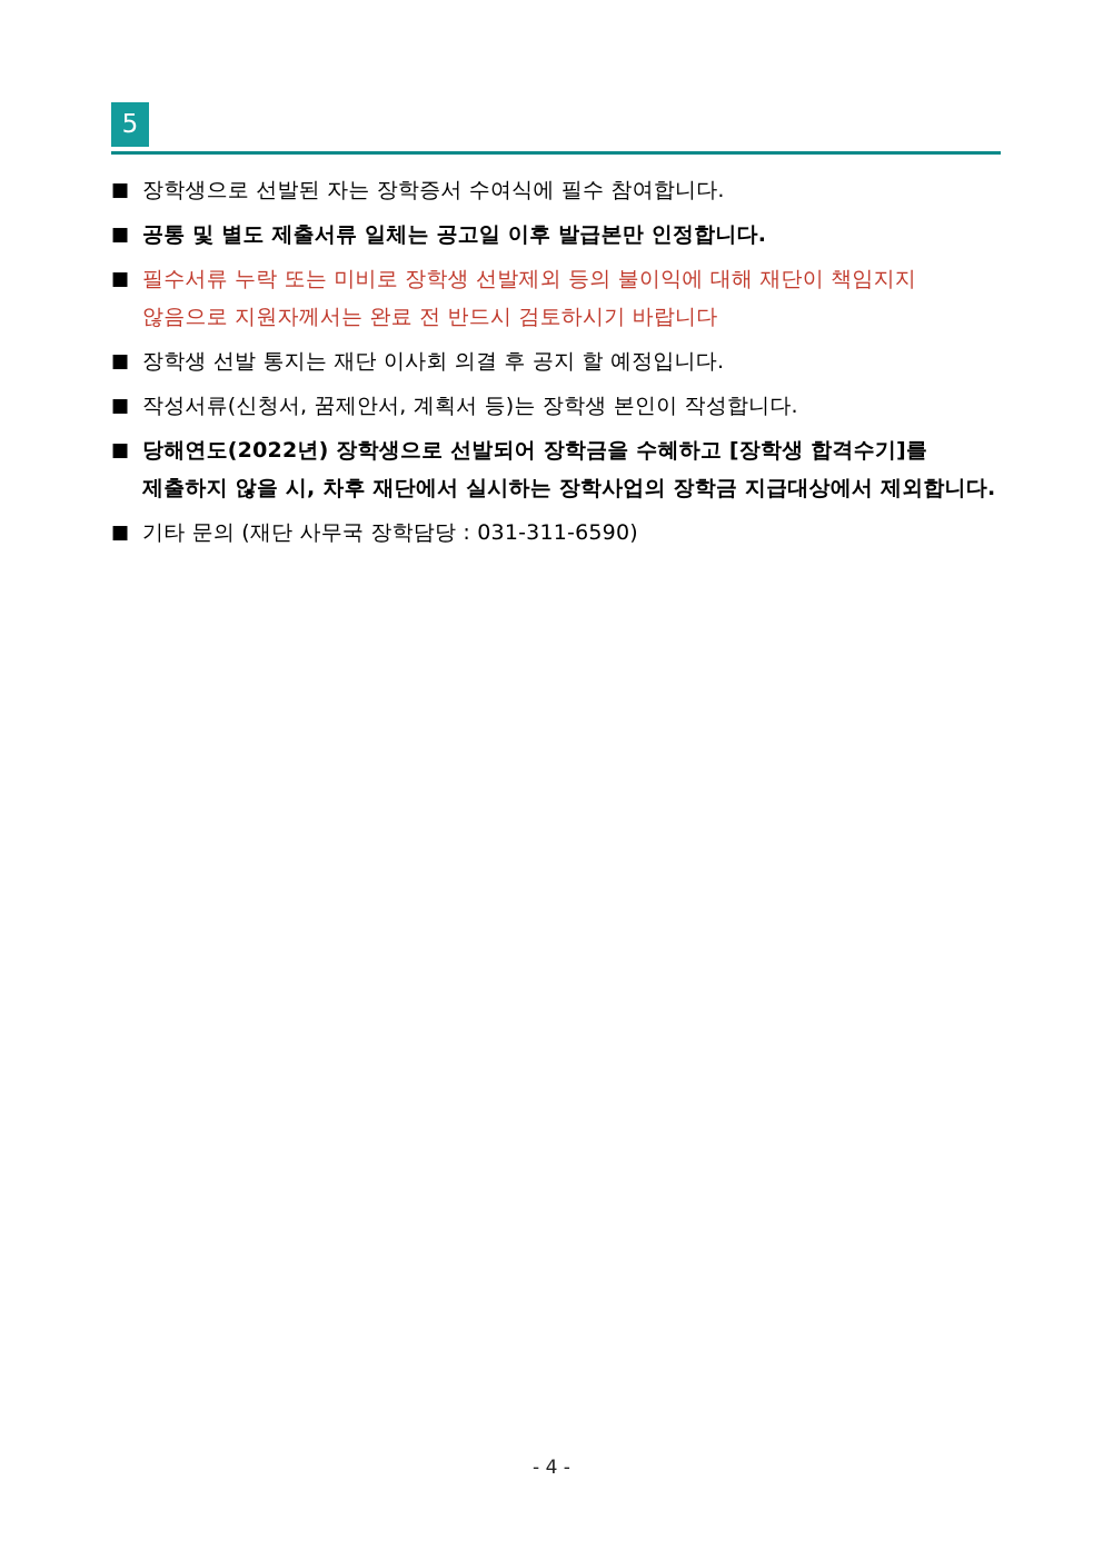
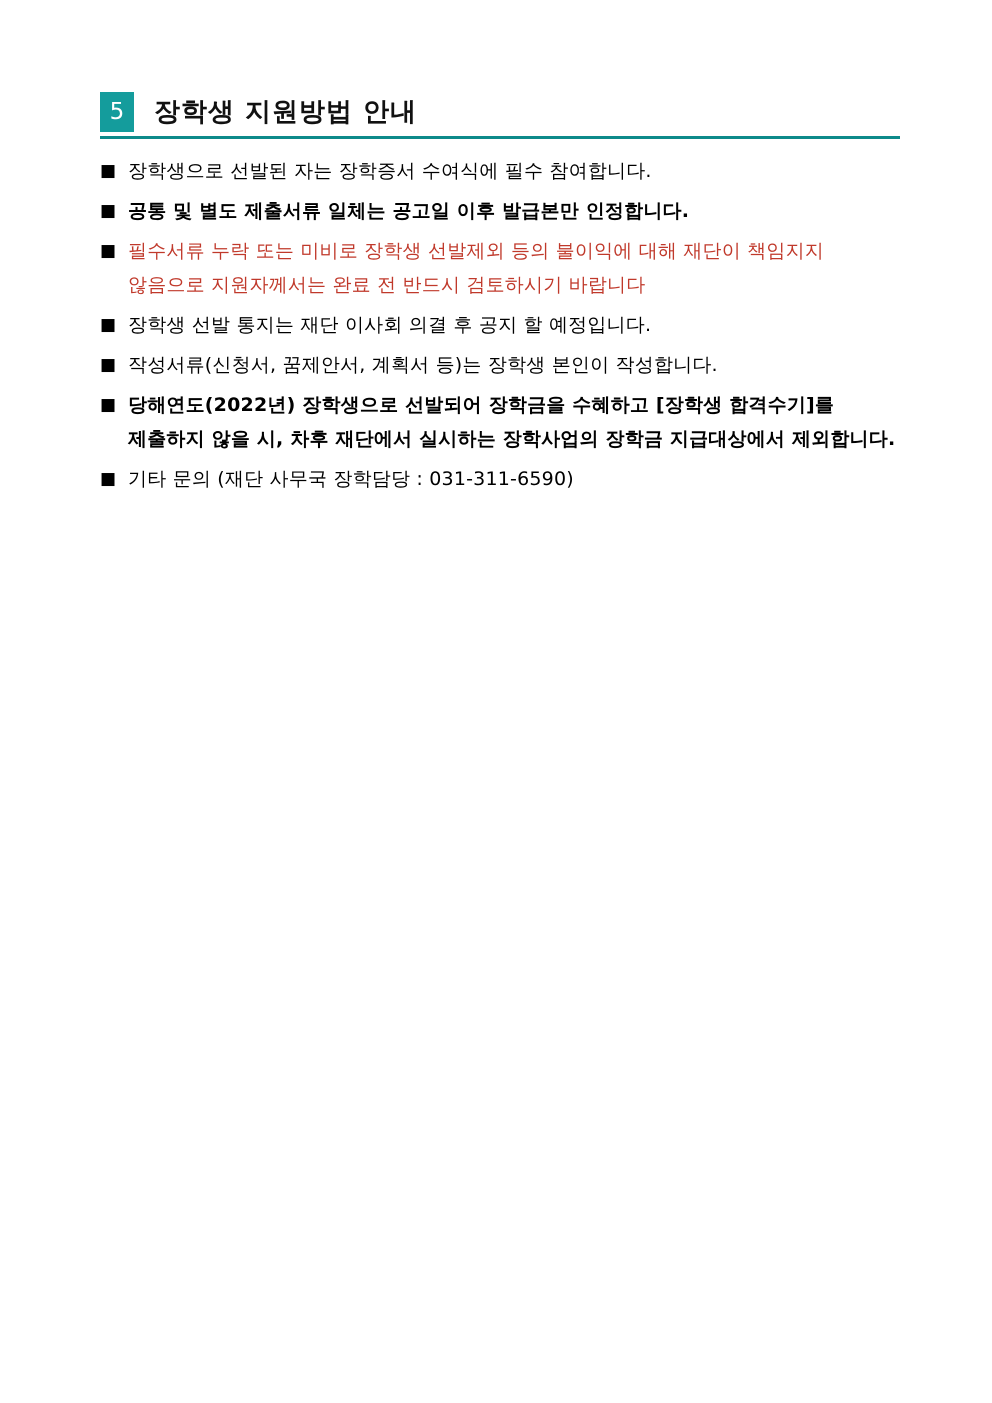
  5
+ 장학생 지원방법 안내
  ■
  장학생으로 선발된 자는 장학증서 수여식에 필수 참여합니다.
  ■
  공통 및 별도 제출서류 일체는 공고일 이후 발급본만 인정합니다.
  ■
  필수서류 누락 또는 미비로 장학생 선발제외 등의 불이익에 대해 재단이 책임지지 않음으로 지원자께서는 완료 전 반드시 검토하시기 바랍니다
  ■
  장학생 선발 통지는 재단 이사회 의결 후 공지 할 예정입니다.
  ■
  작성서류(신청서, 꿈제안서, 계획서 등)는 장학생 본인이 작성합니다.
  ■
  당해연도(2022년) 장학생으로 선발되어 장학금을 수혜하고 [장학생 합격수기]를 제출하지 않을 시, 차후 재단에서 실시하는 장학사업의 장학금 지급대상에서 제외합니다.
  ■
  기타 문의 (재단 사무국 장학담당 : 031-311-6590)
- - 4 -
